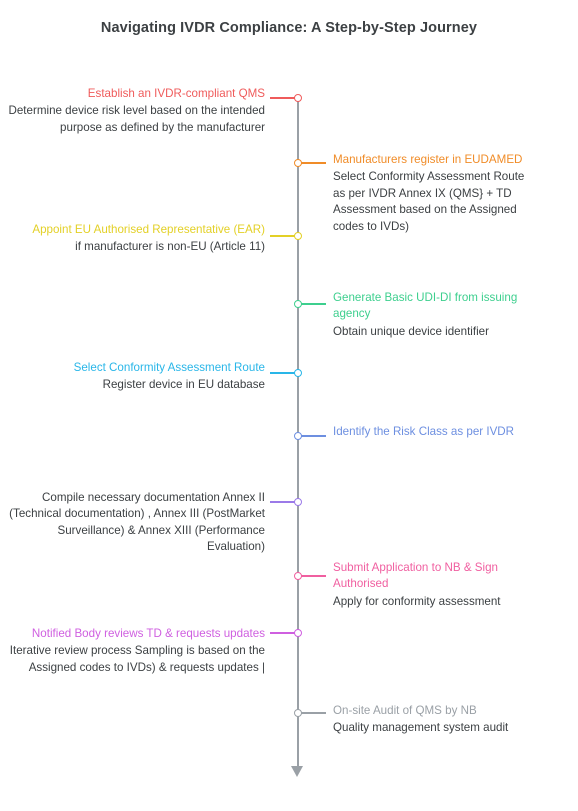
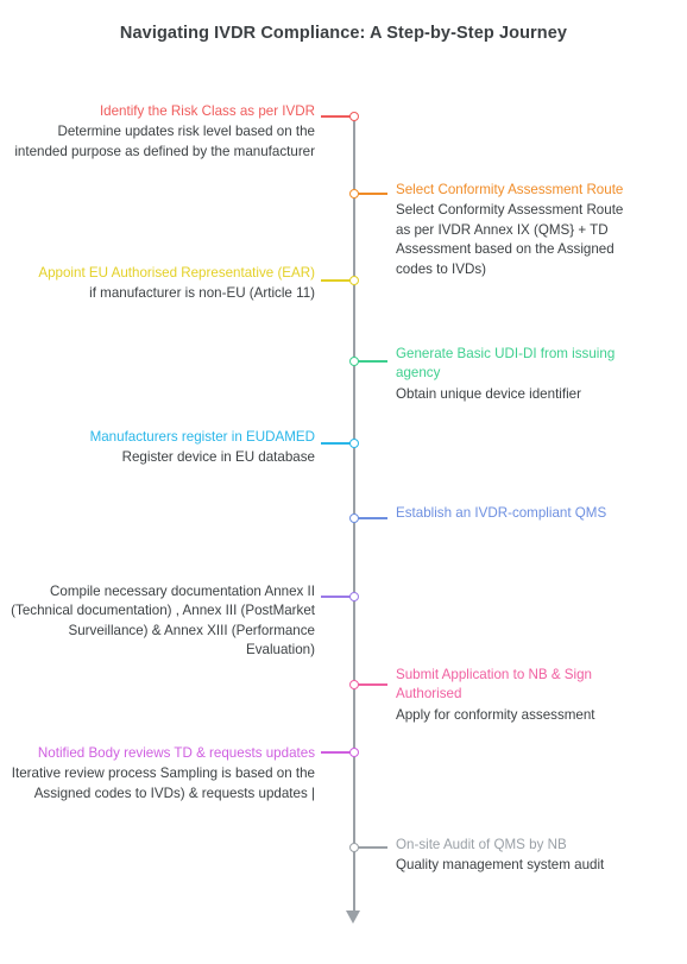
  Navigating IVDR Compliance: A Step-by-Step Journey
- Establish an IVDR-compliant QMS
+ Identify the Risk Class as per IVDR
- Determine device risk level based on the intended purpose as defined by the manufacturer
+ Determine updates risk level based on the intended purpose as defined by the manufacturer
- Manufacturers register in EUDAMED
+ Select Conformity Assessment Route
  Select Conformity Assessment Route as per IVDR Annex IX (QMS} + TD Assessment based on the Assigned codes to IVDs)
  Appoint EU Authorised Representative (EAR)
  if manufacturer is non-EU (Article 11)
  Generate Basic UDI-DI from issuing agency
  Obtain unique device identifier
- Select Conformity Assessment Route
+ Manufacturers register in EUDAMED
  Register device in EU database
- Identify the Risk Class as per IVDR
+ Establish an IVDR-compliant QMS
  Compile necessary documentation Annex II (Technical documentation) , Annex III (PostMarket Surveillance) & Annex XIII (Performance Evaluation)
  Submit Application to NB & Sign Authorised
  Apply for conformity assessment
  Notified Body reviews TD & requests updates
  Iterative review process Sampling is based on the Assigned codes to IVDs) & requests updates |
  On-site Audit of QMS by NB
  Quality management system audit
